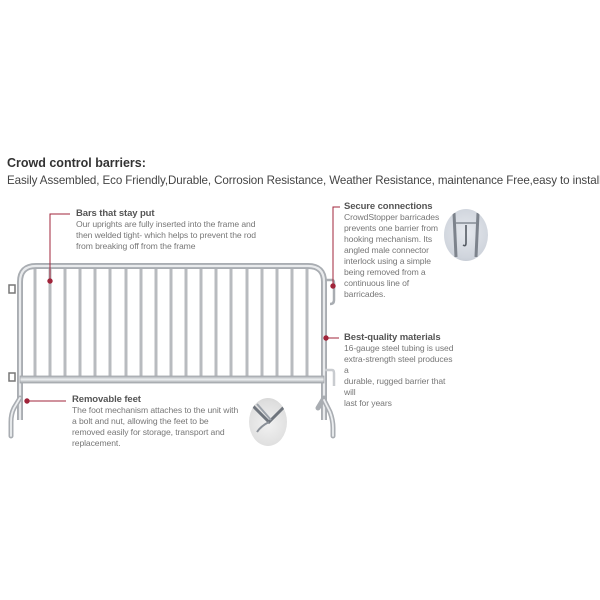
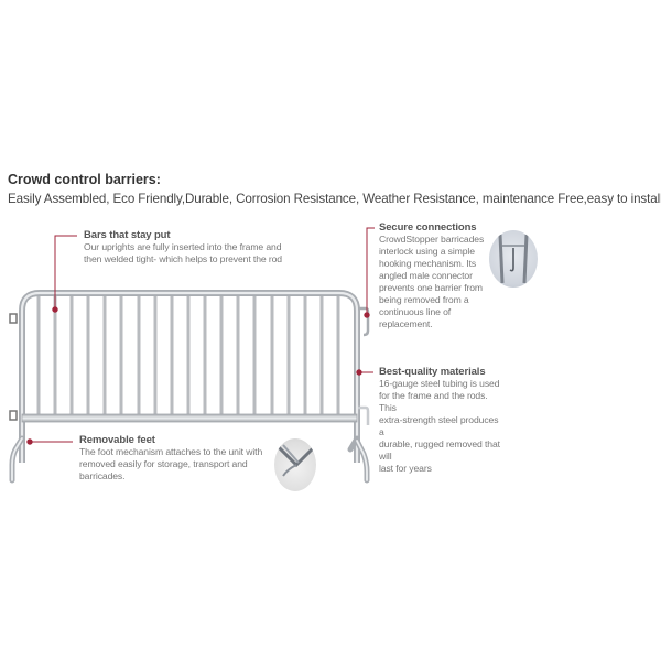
  Crowd control barriers:
  Easily Assembled, Eco Friendly,Durable, Corrosion Resistance, Weather Resistance, maintenance Free,easy to instal
  Bars that stay put
  Our uprights are fully inserted into the frame and
  then welded tight- which helps to prevent the rod
- from breaking off from the frame
  Secure connections
  CrowdStopper barricades
- prevents one barrier from
+ interlock using a simple
  hooking mechanism. Its
  angled male connector
- interlock using a simple
+ prevents one barrier from
  being removed from a
  continuous line of
- barricades.
+ replacement.
  Best-quality materials
  16-gauge steel tubing is used
+ for the frame and the rods. This
  extra-strength steel produces a
- durable, rugged barrier that will
+ durable, rugged removed that will
  last for years
  Removable feet
  The foot mechanism attaches to the unit with
- a bolt and nut, allowing the feet to be
  removed easily for storage, transport and
- replacement.
+ barricades.
